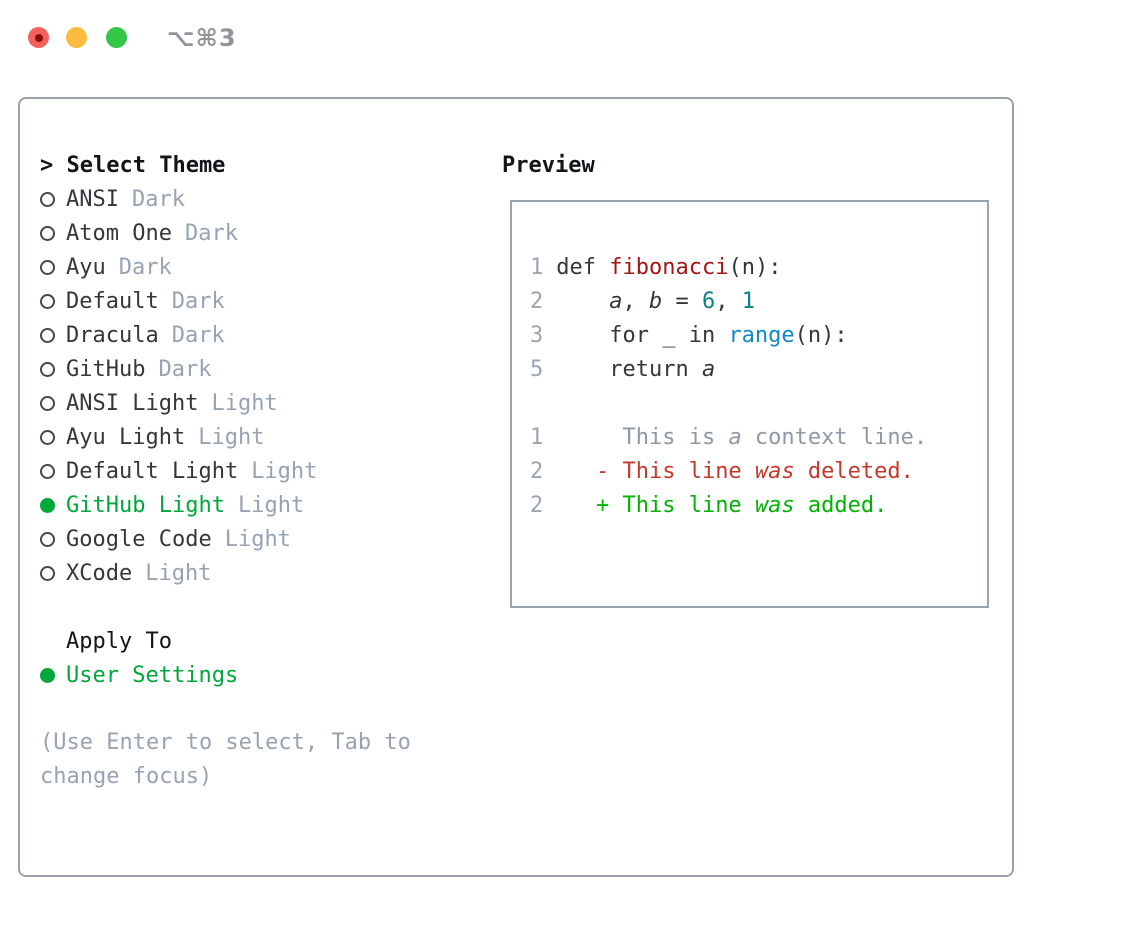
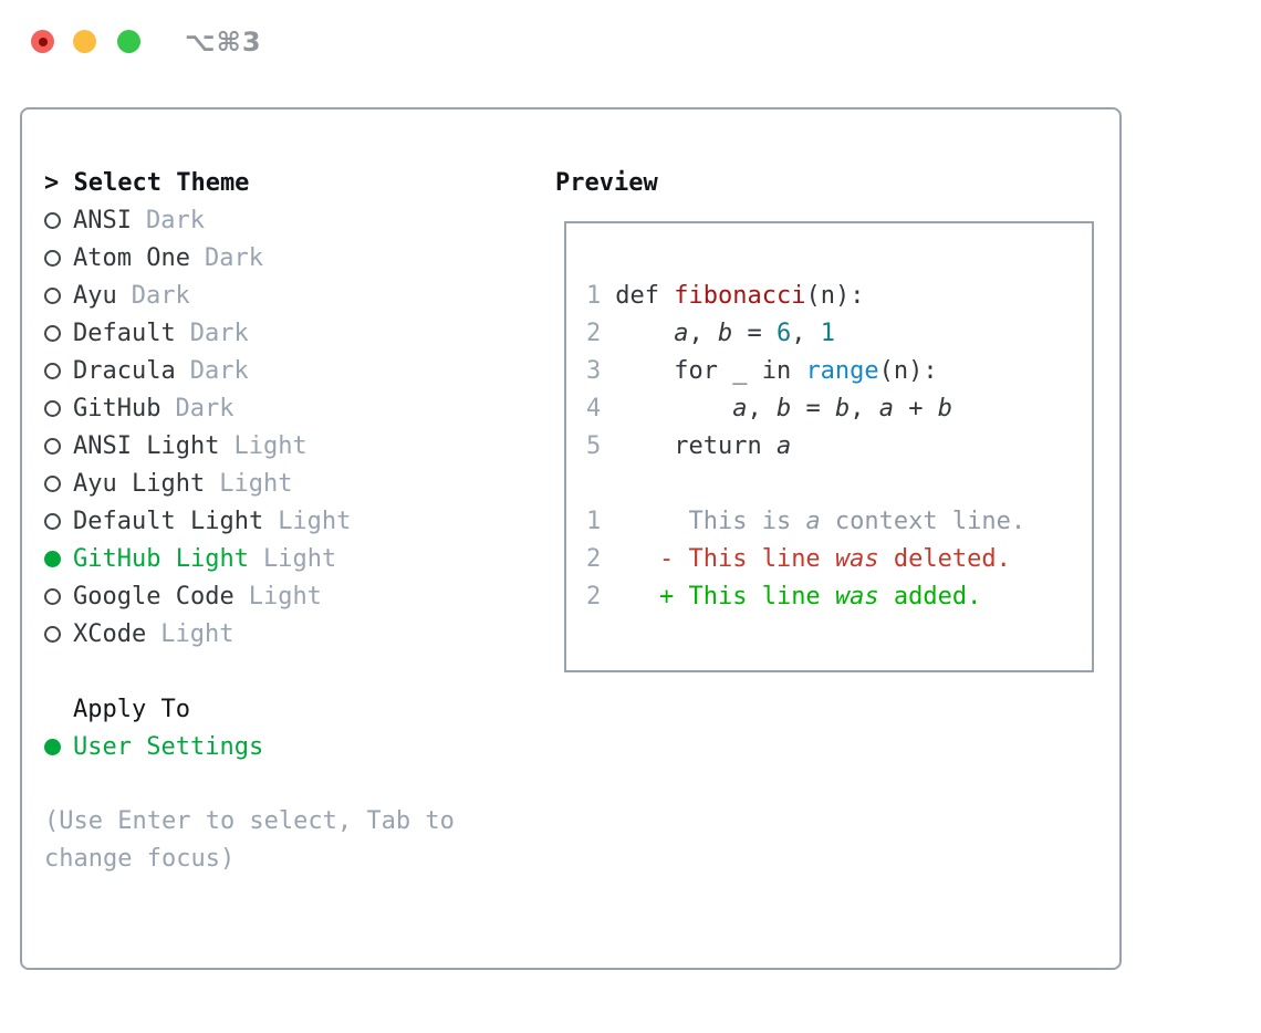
  ⌥⌘3
  > Select Theme
  ANSI
  Dark
  Atom One
  Dark
  Ayu
  Dark
  Default
  Dark
  Dracula
  Dark
  GitHub
  Dark
  ANSI Light
  Light
  Ayu Light
  Light
  Default Light
  Light
  GitHub Light
  Light
  Google Code
  Light
  XCode
  Light
  Apply To
  User Settings
  (Use Enter to select, Tab to change focus)
  Preview
  1
  def fibonacci(n):
  2
  a, b = 6, 1
  3
  for _ in range(n):
+ 4
+ a, b = b, a + b
  5
  return a
  1
  This is a context line.
  2
  - This line was deleted.
  2
  + This line was added.
